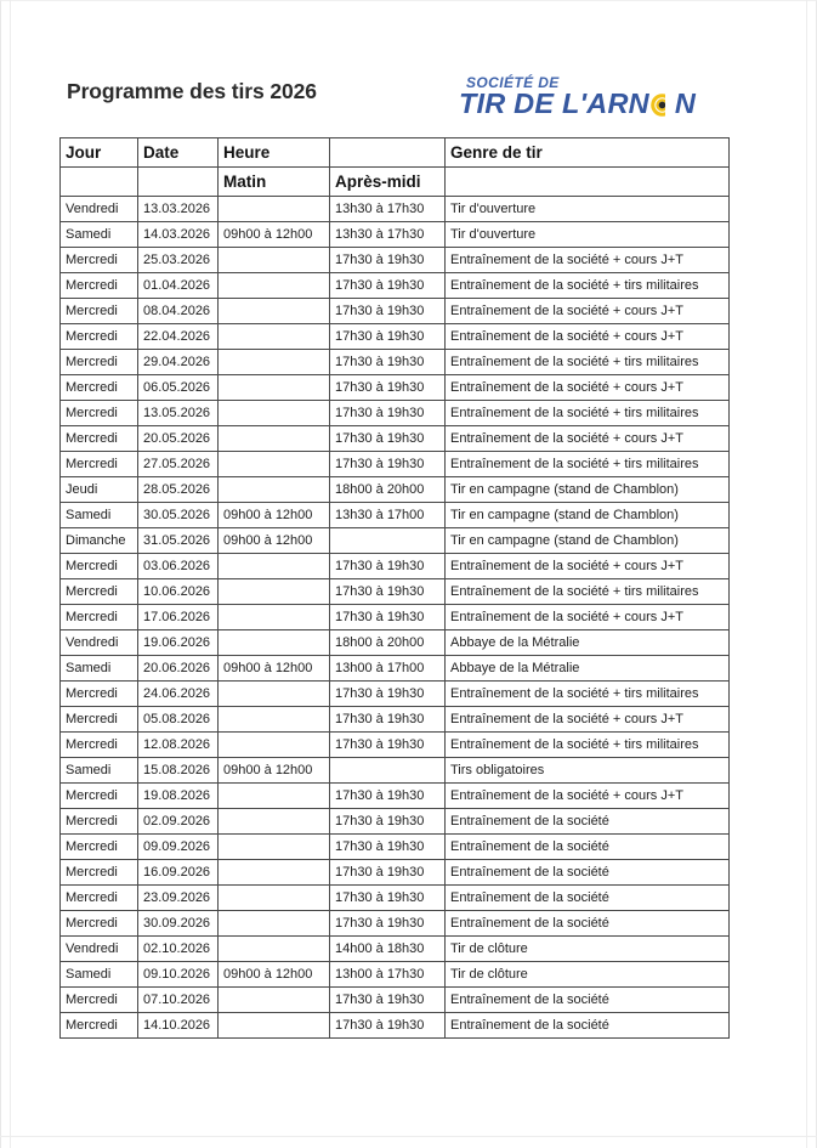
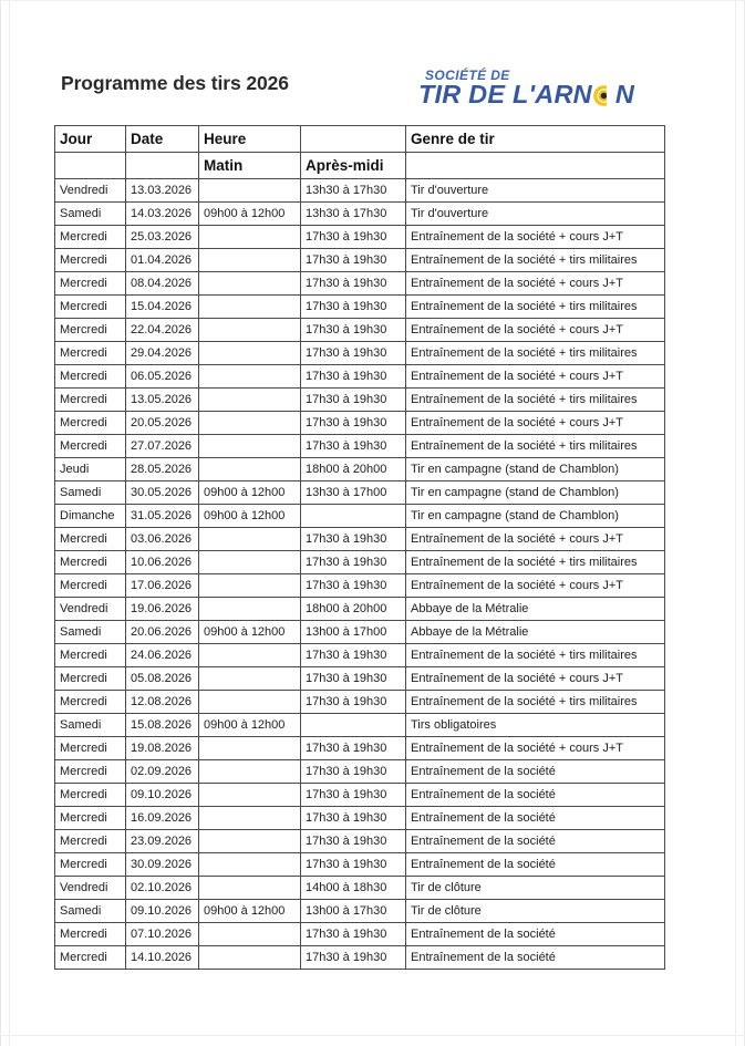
  Programme des tirs 2026
  SOCIÉTÉ DE
  TIR DE L'ARN N
  Jour	Date	Heure		Genre de tir
  		Matin	Après-midi
  Vendredi	13.03.2026		13h30 à 17h30	Tir d'ouverture
  Samedi	14.03.2026	09h00 à 12h00	13h30 à 17h30	Tir d'ouverture
  Mercredi	25.03.2026		17h30 à 19h30	Entraînement de la société + cours J+T
  Mercredi	01.04.2026		17h30 à 19h30	Entraînement de la société + tirs militaires
  Mercredi	08.04.2026		17h30 à 19h30	Entraînement de la société + cours J+T
+ Mercredi	15.04.2026		17h30 à 19h30	Entraînement de la société + tirs militaires
  Mercredi	22.04.2026		17h30 à 19h30	Entraînement de la société + cours J+T
  Mercredi	29.04.2026		17h30 à 19h30	Entraînement de la société + tirs militaires
  Mercredi	06.05.2026		17h30 à 19h30	Entraînement de la société + cours J+T
  Mercredi	13.05.2026		17h30 à 19h30	Entraînement de la société + tirs militaires
  Mercredi	20.05.2026		17h30 à 19h30	Entraînement de la société + cours J+T
- Mercredi	27.05.2026		17h30 à 19h30	Entraînement de la société + tirs militaires
+ Mercredi	27.07.2026		17h30 à 19h30	Entraînement de la société + tirs militaires
  Jeudi	28.05.2026		18h00 à 20h00	Tir en campagne (stand de Chamblon)
  Samedi	30.05.2026	09h00 à 12h00	13h30 à 17h00	Tir en campagne (stand de Chamblon)
  Dimanche	31.05.2026	09h00 à 12h00		Tir en campagne (stand de Chamblon)
  Mercredi	03.06.2026		17h30 à 19h30	Entraînement de la société + cours J+T
  Mercredi	10.06.2026		17h30 à 19h30	Entraînement de la société + tirs militaires
  Mercredi	17.06.2026		17h30 à 19h30	Entraînement de la société + cours J+T
  Vendredi	19.06.2026		18h00 à 20h00	Abbaye de la Métralie
  Samedi	20.06.2026	09h00 à 12h00	13h00 à 17h00	Abbaye de la Métralie
  Mercredi	24.06.2026		17h30 à 19h30	Entraînement de la société + tirs militaires
  Mercredi	05.08.2026		17h30 à 19h30	Entraînement de la société + cours J+T
  Mercredi	12.08.2026		17h30 à 19h30	Entraînement de la société + tirs militaires
  Samedi	15.08.2026	09h00 à 12h00		Tirs obligatoires
  Mercredi	19.08.2026		17h30 à 19h30	Entraînement de la société + cours J+T
  Mercredi	02.09.2026		17h30 à 19h30	Entraînement de la société
- Mercredi	09.09.2026		17h30 à 19h30	Entraînement de la société
+ Mercredi	09.10.2026		17h30 à 19h30	Entraînement de la société
  Mercredi	16.09.2026		17h30 à 19h30	Entraînement de la société
  Mercredi	23.09.2026		17h30 à 19h30	Entraînement de la société
  Mercredi	30.09.2026		17h30 à 19h30	Entraînement de la société
  Vendredi	02.10.2026		14h00 à 18h30	Tir de clôture
  Samedi	09.10.2026	09h00 à 12h00	13h00 à 17h30	Tir de clôture
  Mercredi	07.10.2026		17h30 à 19h30	Entraînement de la société
  Mercredi	14.10.2026		17h30 à 19h30	Entraînement de la société
